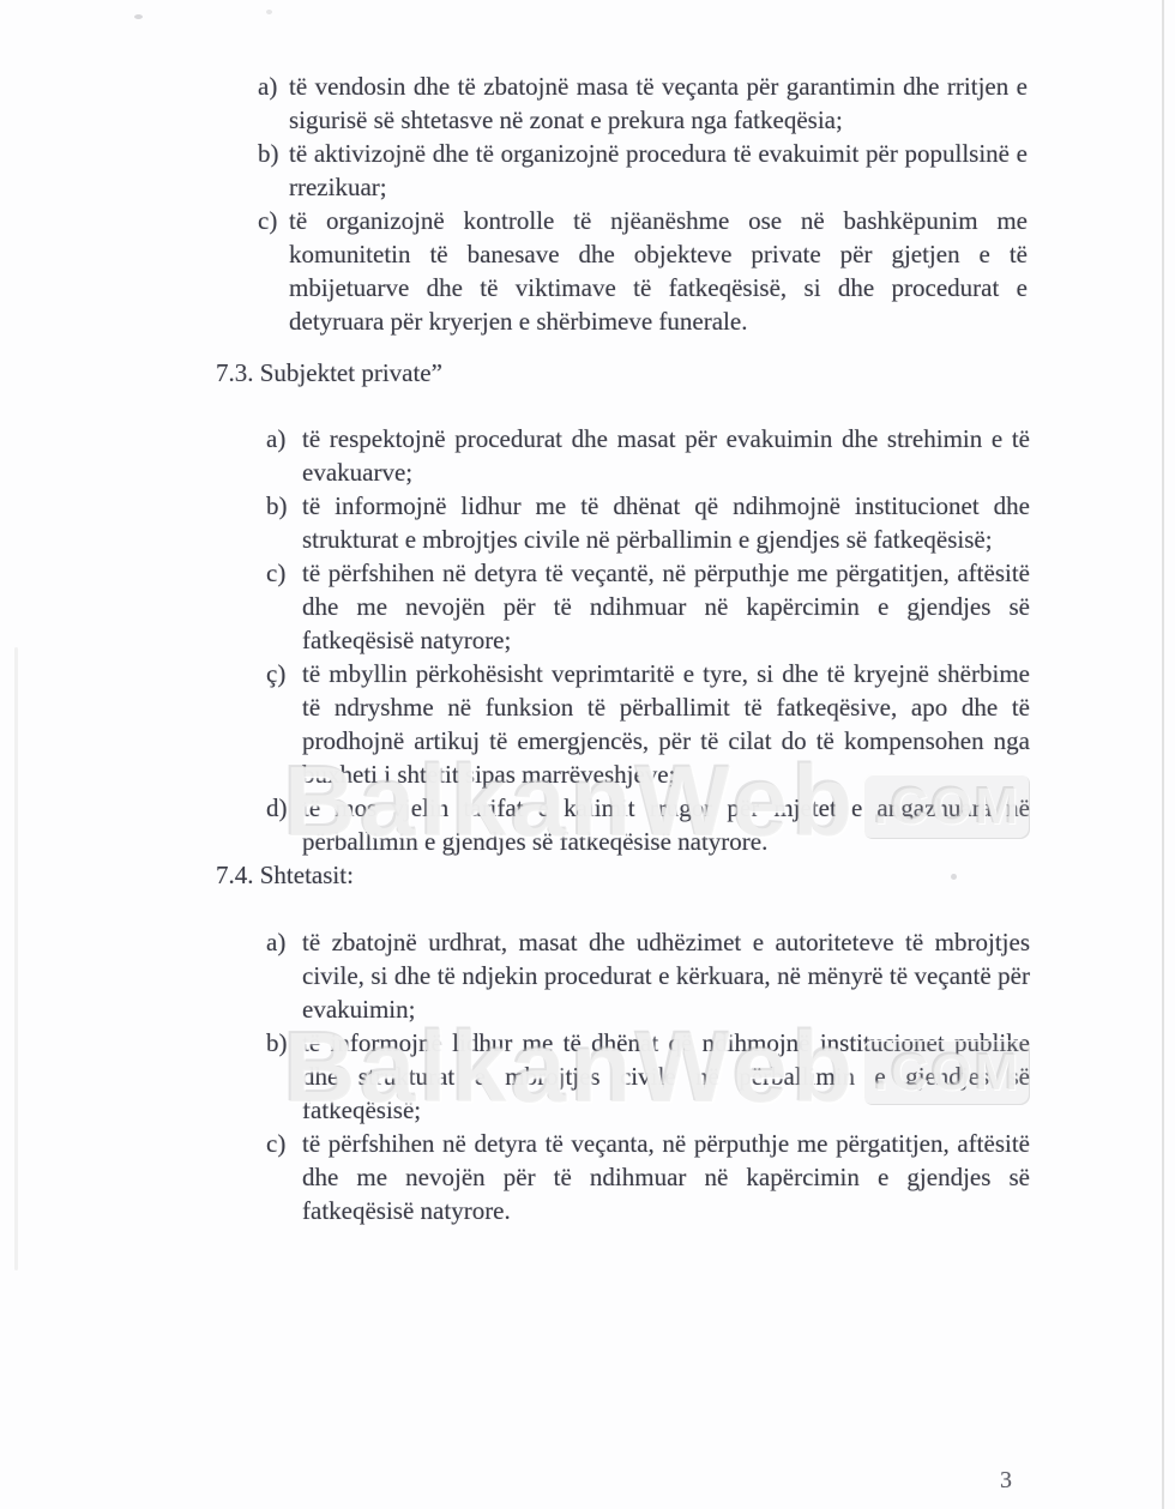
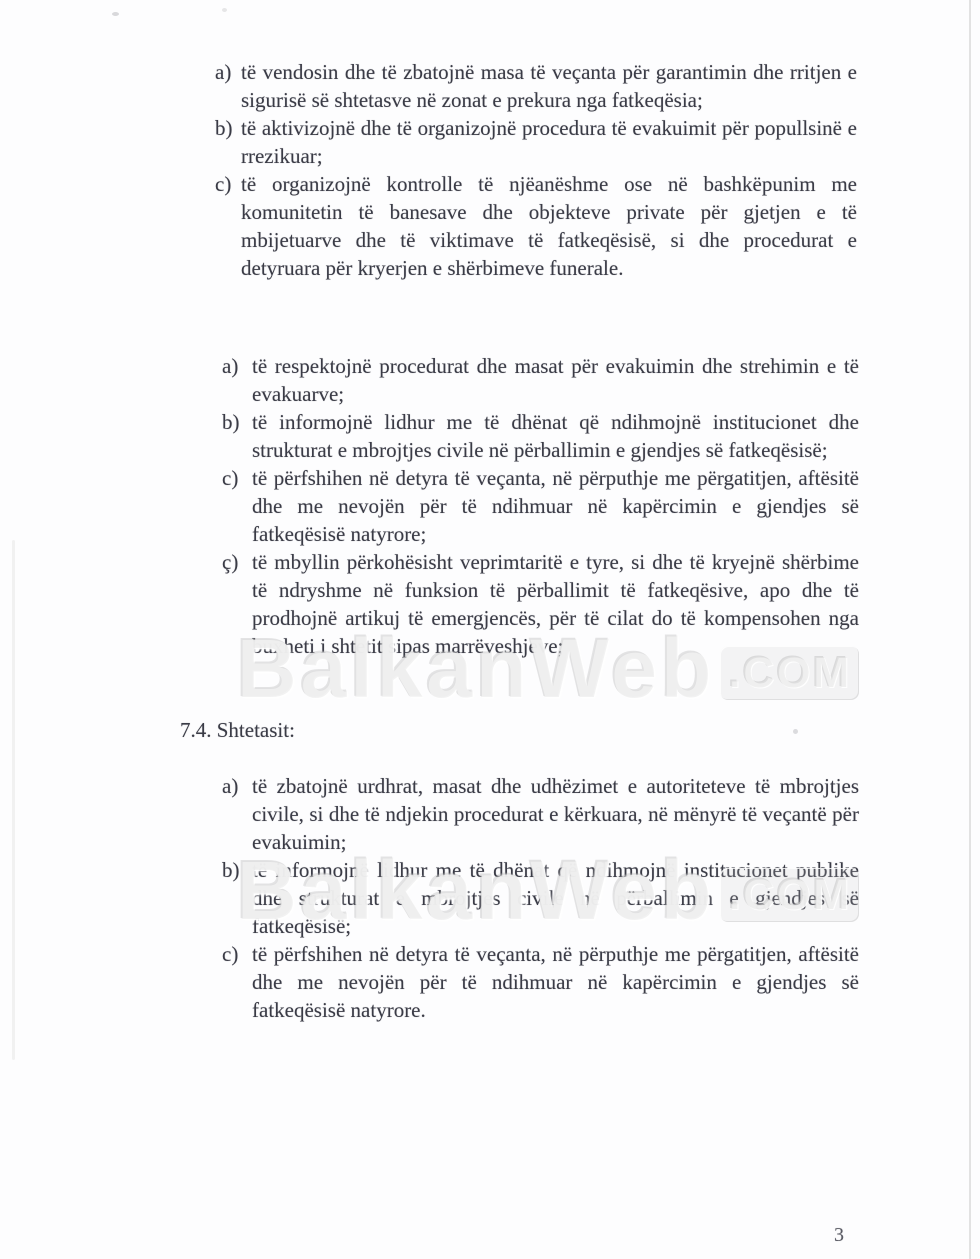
  a)
  të vendosin dhe të zbatojnë masa të veçanta për garantimin dhe rritjen e sigurisë së shtetasve në zonat e prekura nga fatkeqësia;
  b)
  të aktivizojnë dhe të organizojnë procedura të evakuimit për popullsinë e rrezikuar;
  c)
  të organizojnë kontrolle të njëanëshme ose në bashkëpunim me komunitetin të banesave dhe objekteve private për gjetjen e të mbijetuarve dhe të viktimave të fatkeqësisë, si dhe procedurat e detyruara për kryerjen e shërbimeve funerale.
- 7.3. Subjektet private”
  a)
  të respektojnë procedurat dhe masat për evakuimin dhe strehimin e të evakuarve;
  b)
  të informojnë lidhur me të dhënat që ndihmojnë institucionet dhe strukturat e mbrojtjes civile në përballimin e gjendjes së fatkeqësisë;
  c)
- të përfshihen në detyra të veçantë, në përputhje me përgatitjen, aftësitë dhe me nevojën për të ndihmuar në kapërcimin e gjendjes së fatkeqësisë natyrore;
+ të përfshihen në detyra të veçanta, në përputhje me përgatitjen, aftësitë dhe me nevojën për të ndihmuar në kapërcimin e gjendjes së fatkeqësisë natyrore;
  ç)
  të mbyllin përkohësisht veprimtaritë e tyre, si dhe të kryejnë shërbime të ndryshme në funksion të përballimit të fatkeqësive, apo dhe të prodhojnë artikuj të emergjencës, për të cilat do të kompensohen nga buxheti i shtetit sipas marrëveshjeve;
- d)
- të mos vjelin tarifat e kalimit rrugor për mjetet e angazhuara në përballimin e gjendjes së fatkeqësisë natyrore.
  7.4. Shtetasit:
  a)
  të zbatojnë urdhrat, masat dhe udhëzimet e autoriteteve të mbrojtjes civile, si dhe të ndjekin procedurat e kërkuara, në mënyrë të veçantë për evakuimin;
  b)
  të informojnë lidhur me të dhënat që ndihmojnë institucionet publike dhe strukturat e mbrojtjes civile në përballimin e gjendjes së fatkeqësisë;
  c)
  të përfshihen në detyra të veçanta, në përputhje me përgatitjen, aftësitë dhe me nevojën për të ndihmuar në kapërcimin e gjendjes së fatkeqësisë natyrore.
  BalkanWeb .COM
  BalkanWeb .COM
  3
